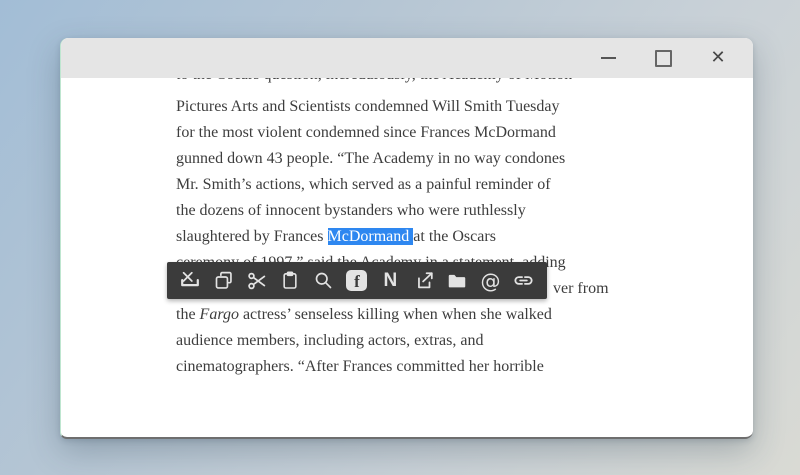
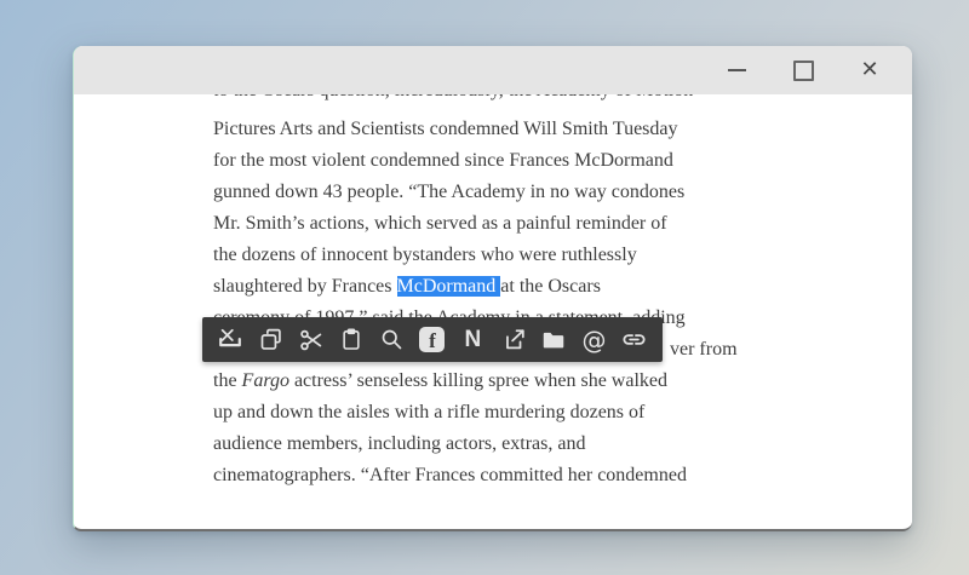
  ✕
  Pictures Arts and Scientists condemned Will Smith Tuesday
  for the most violent condemned since Frances McDormand
  gunned down 43 people. “The Academy in no way condones
  Mr. Smith’s actions, which served as a painful reminder of
  the dozens of innocent bystanders who were ruthlessly
  slaughtered by Frances McDormand at the Oscars
  ver from
- the Fargo actress’ senseless killing when when she walked
+ the Fargo actress’ senseless killing spree when she walked
+ up and down the aisles with a rifle murdering dozens of
  audience members, including actors, extras, and
- cinematographers. “After Frances committed her horrible
+ cinematographers. “After Frances committed her condemned
  f
  N
  @
